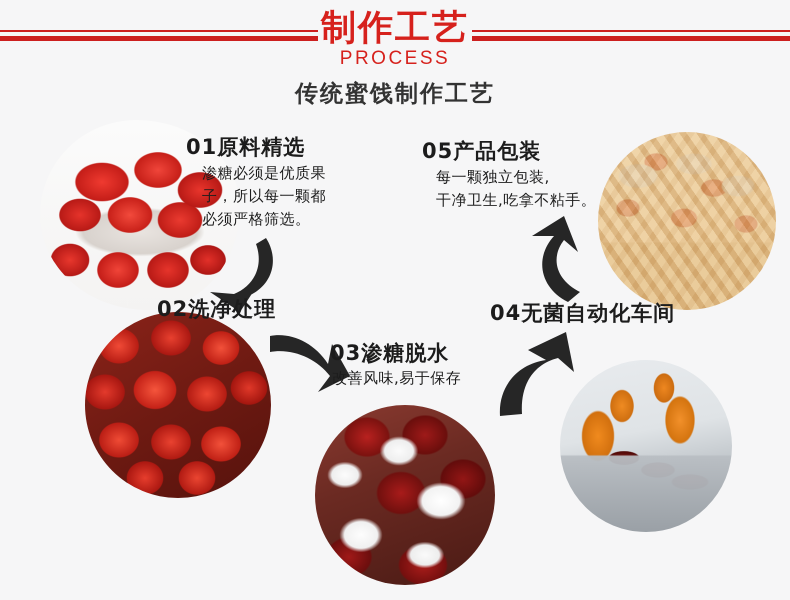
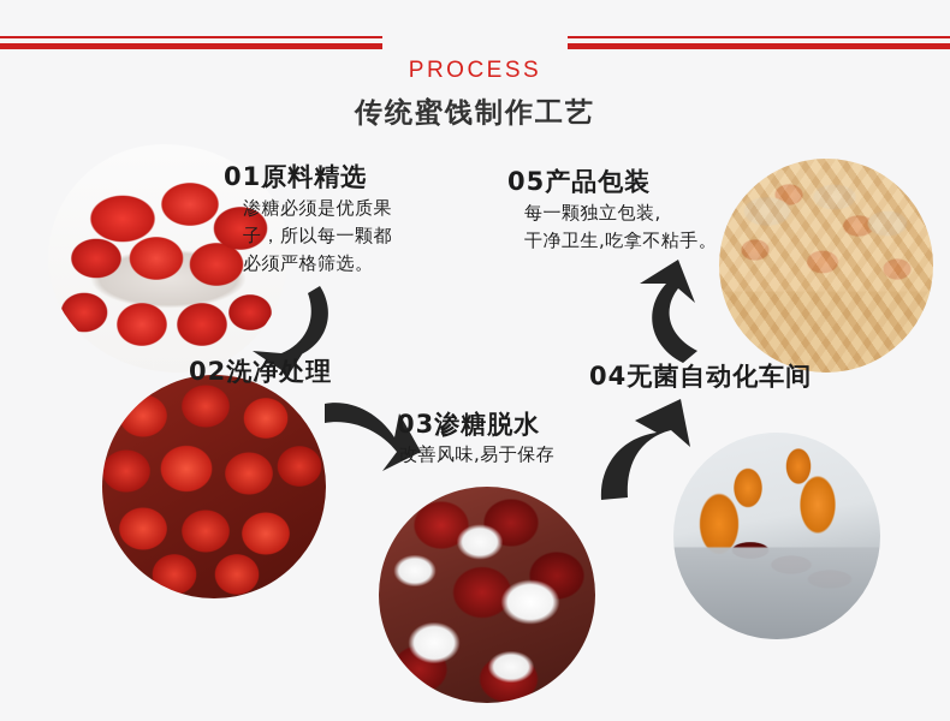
- 制作工艺
  PROCESS
  传统蜜饯制作工艺
  01原料精选
  渗糖必须是优质果
  子，所以每一颗都
  必须严格筛选。
  02洗净处理
  03渗糖脱水
  改善风味,易于保存
  04无菌自动化车间
  05产品包装
  每一颗独立包装,
  干净卫生,吃拿不粘手。
